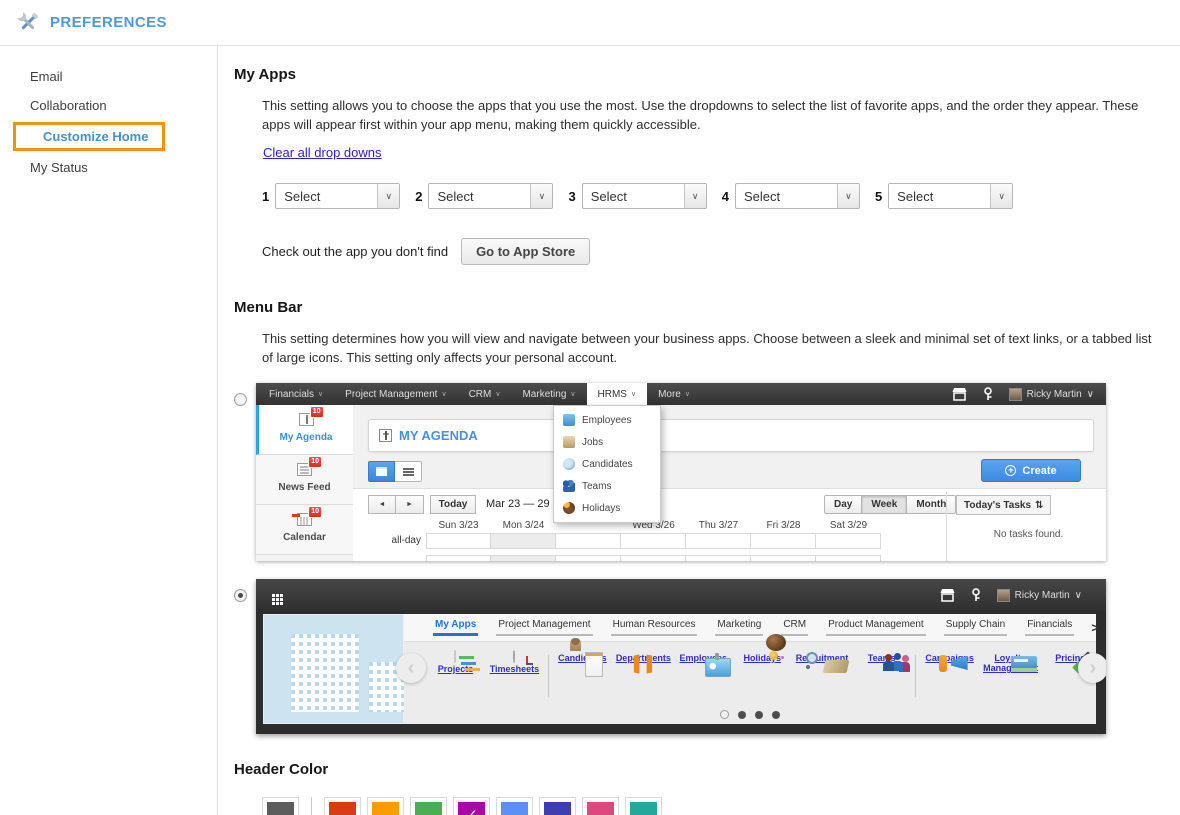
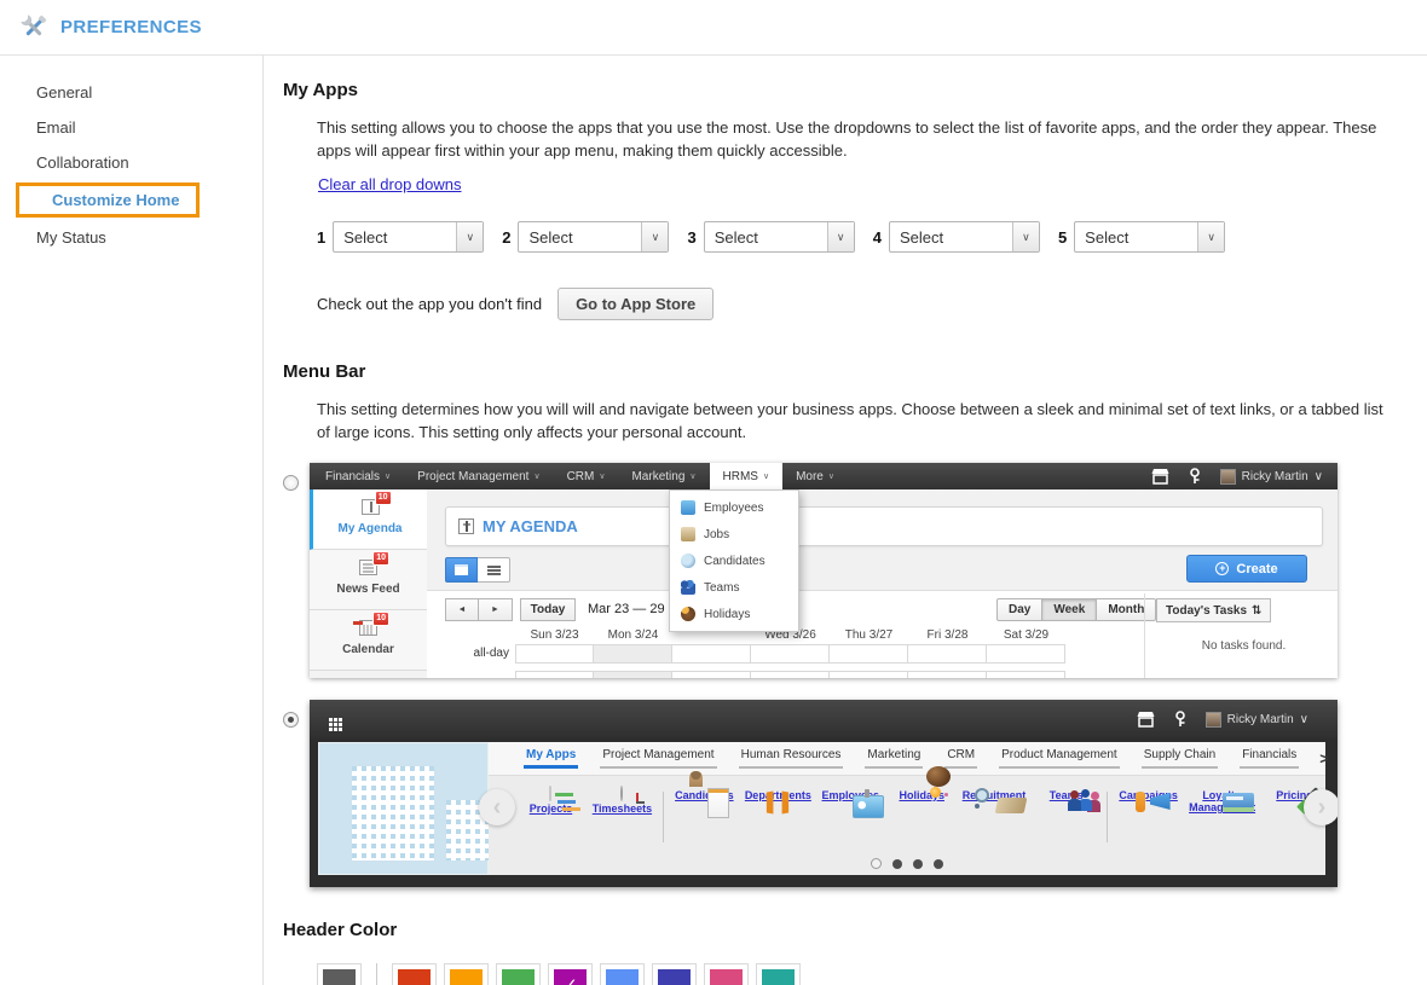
  PREFERENCES
+ General
  Email
  Collaboration
  Customize Home
  My Status
  My Apps
  This setting allows you to choose the apps that you use the most. Use the dropdowns to select the list of favorite apps, and the order they appear. These apps will appear first within your app menu, making them quickly accessible.
  Clear all drop downs
  1
  Select
  ∨
  2
  Select
  ∨
  3
  Select
  ∨
  4
  Select
  ∨
  5
  Select
  ∨
  Check out the app you don't find
  Go to App Store
  Menu Bar
- This setting determines how you will view and navigate between your business apps. Choose between a sleek and minimal set of text links, or a tabbed list of large icons. This setting only affects your personal account.
+ This setting determines how you will will and navigate between your business apps. Choose between a sleek and minimal set of text links, or a tabbed list of large icons. This setting only affects your personal account.
  Financials
  Project Management
  CRM
  Marketing
  HRMS
  More
  Ricky Martin
  ∨
  My Agenda
  News Feed
  Calendar
  MY AGENDA
  +
  Create
  Today
  Day
  Week
  Month
  Today's Tasks
  ⇅
  Sun 3/23
  Mon 3/24
  Wed 3/26
  Thu 3/27
  Fri 3/28
  Sat 3/29
  all-day
  No tasks found.
  Employees
  Jobs
  Candidates
  Teams
  Holidays
  Ricky Martin
  ∨
  ‹
  ›
  My Apps
  Project Management
  Human Resources
  Marketing
  CRM
  Product Management
  Supply Chain
  Financials
  >
  Projects
  Timesheets
  Deprtents
  Holidas
  Reuitment
  Teas
  Pricin
  Header Color
